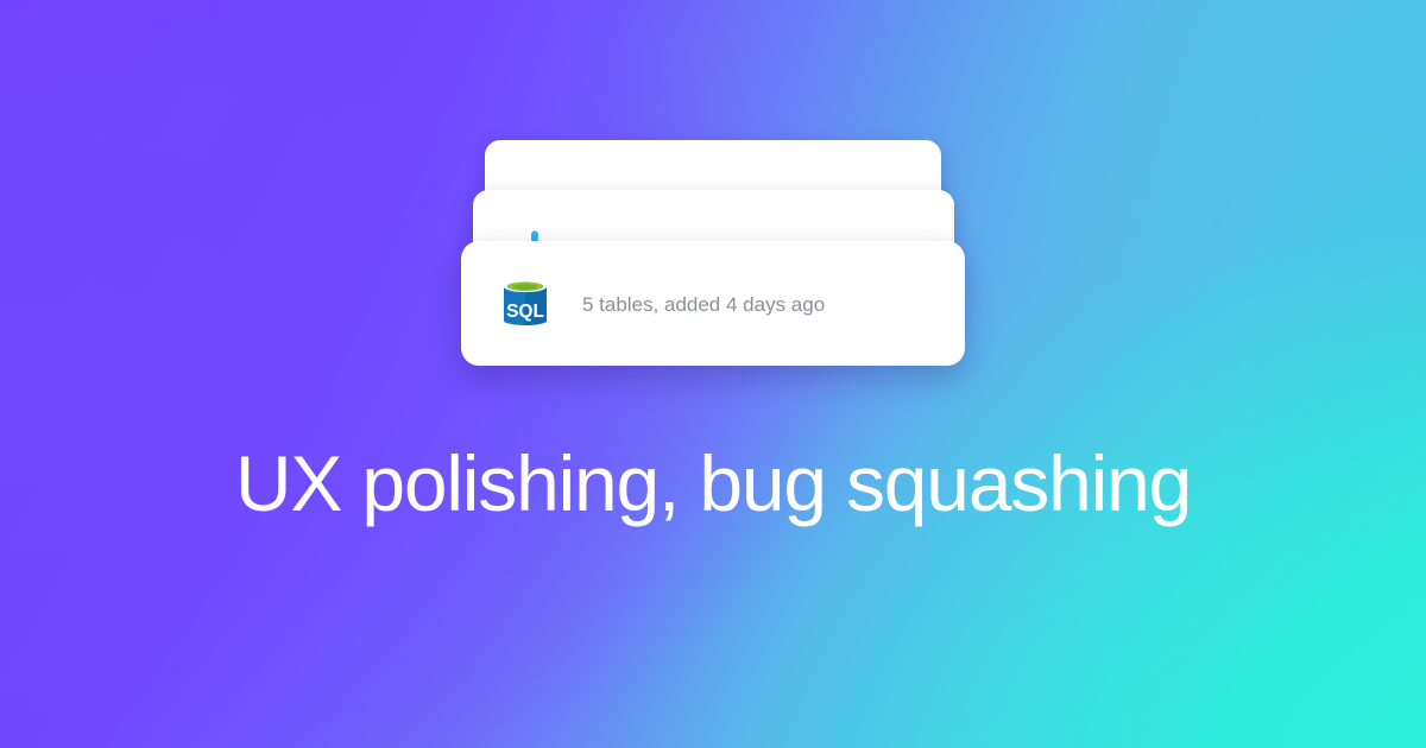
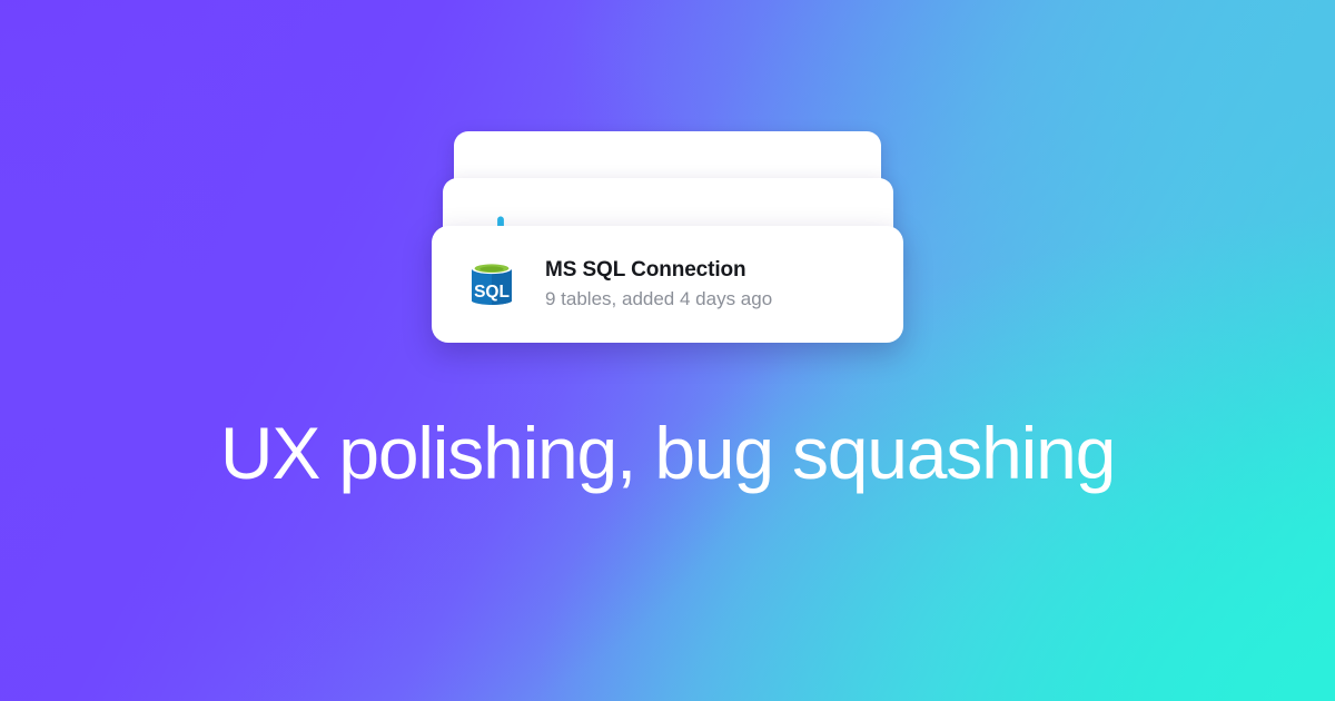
  SQL
+ MS SQL Connection
- 5 tables, added 4 days ago
+ 9 tables, added 4 days ago
  UX polishing, bug squashing
